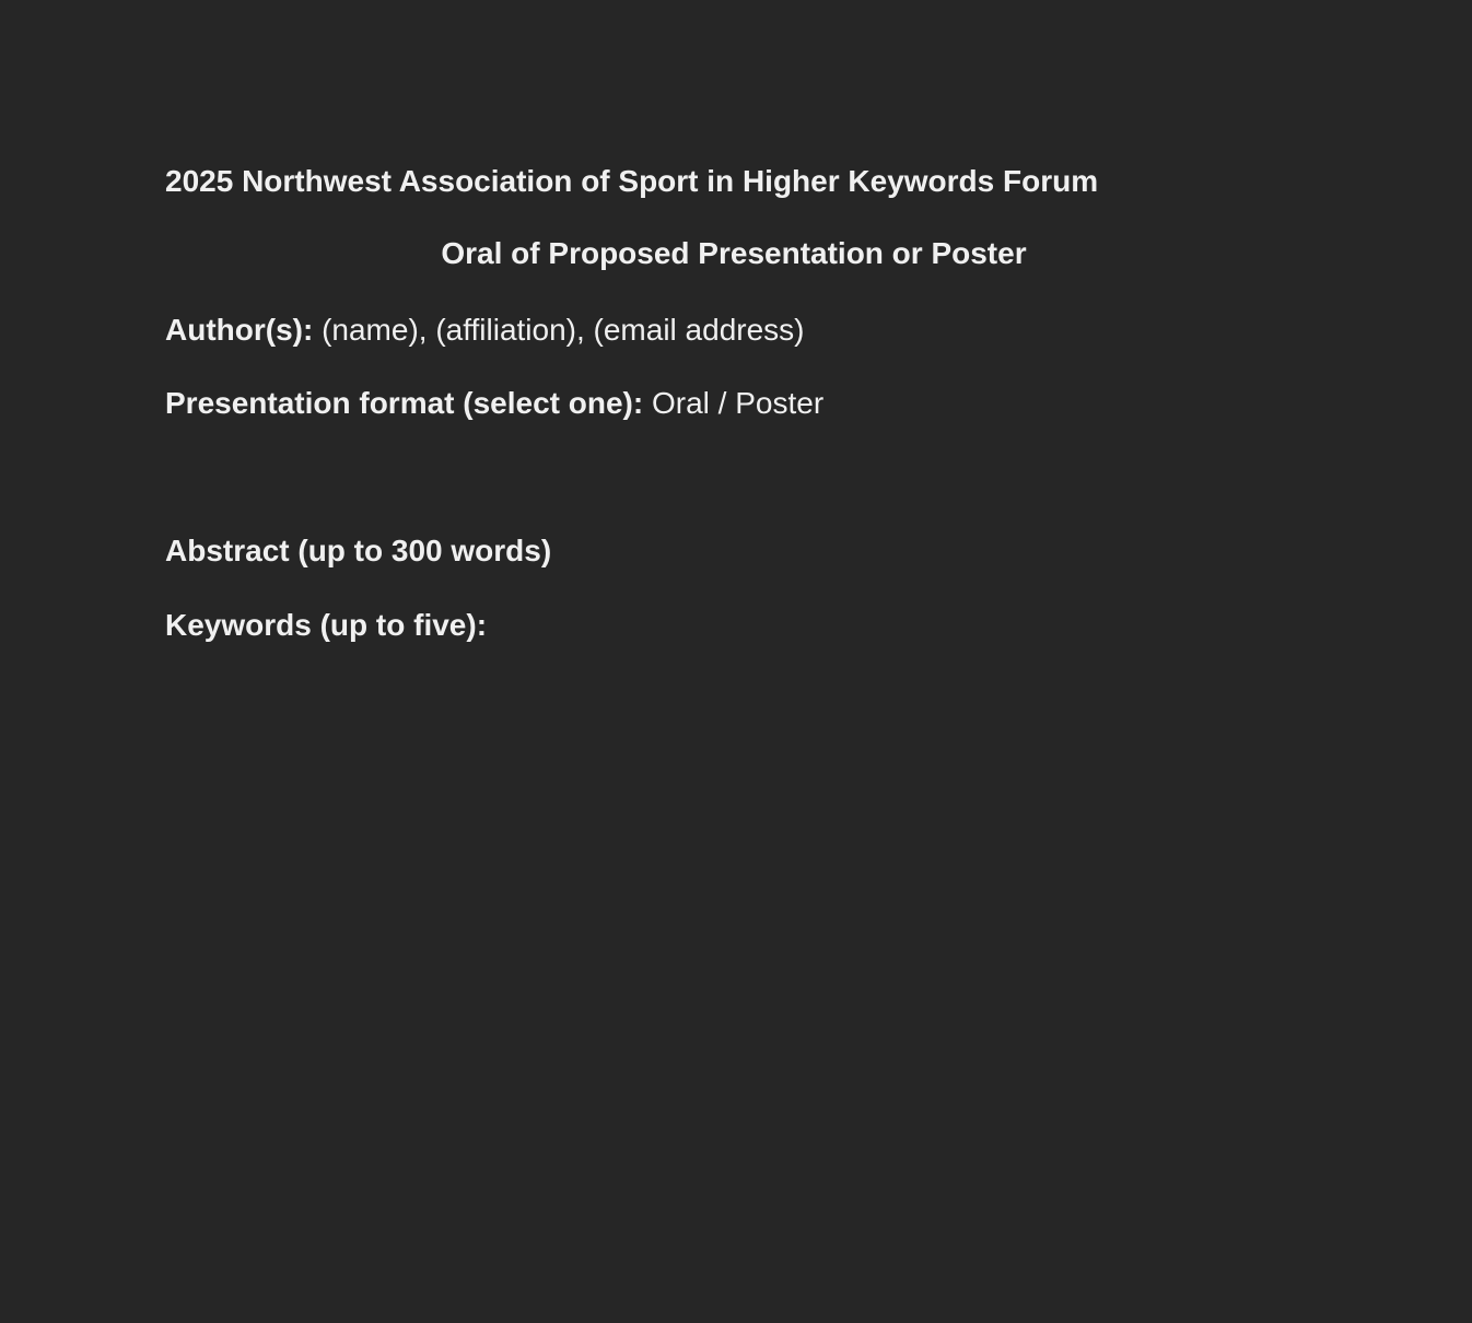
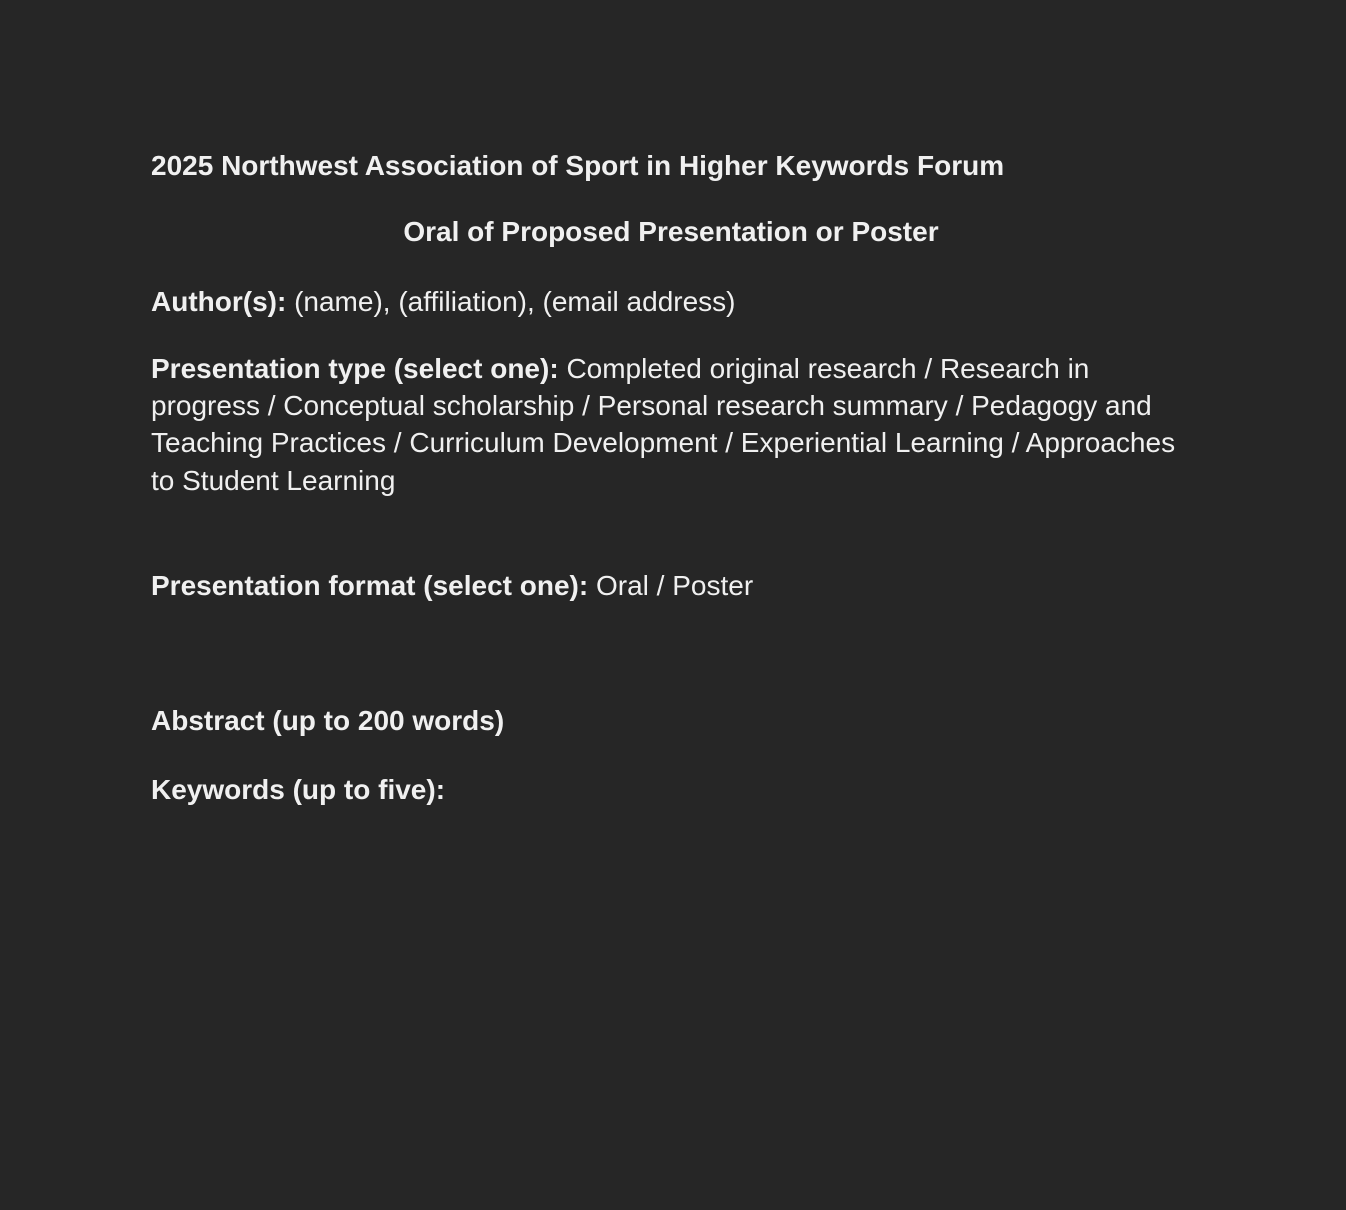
  2025 Northwest Association of Sport in Higher Keywords Forum
  Oral of Proposed Presentation or Poster
  Author(s): (name), (affiliation), (email address)
+ Presentation type (select one): Completed original research / Research in progress / Conceptual scholarship / Personal research summary / Pedagogy and Teaching Practices / Curriculum Development / Experiential Learning / Approaches to Student Learning
  Presentation format (select one): Oral / Poster
- Abstract (up to 300 words)
+ Abstract (up to 200 words)
  Keywords (up to five):
